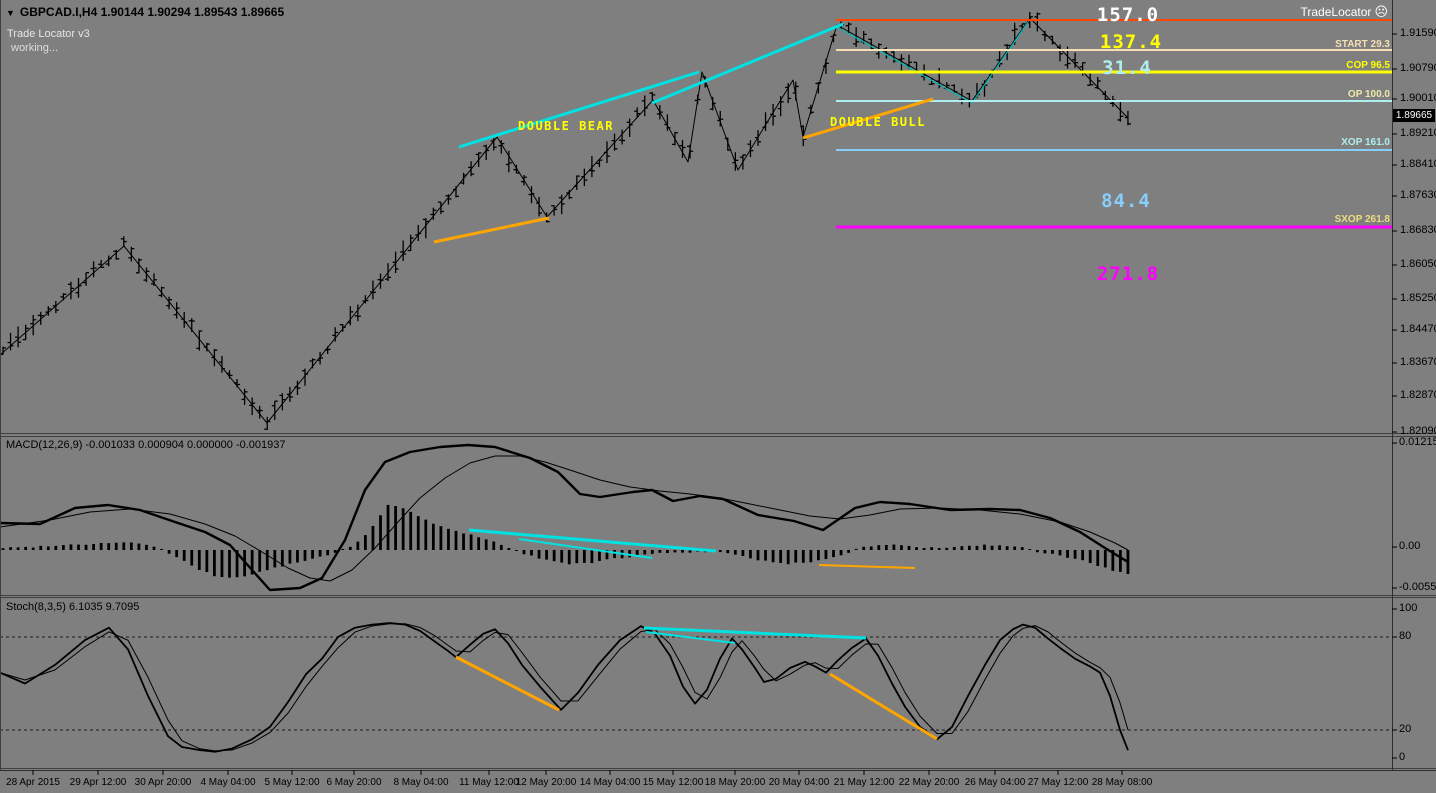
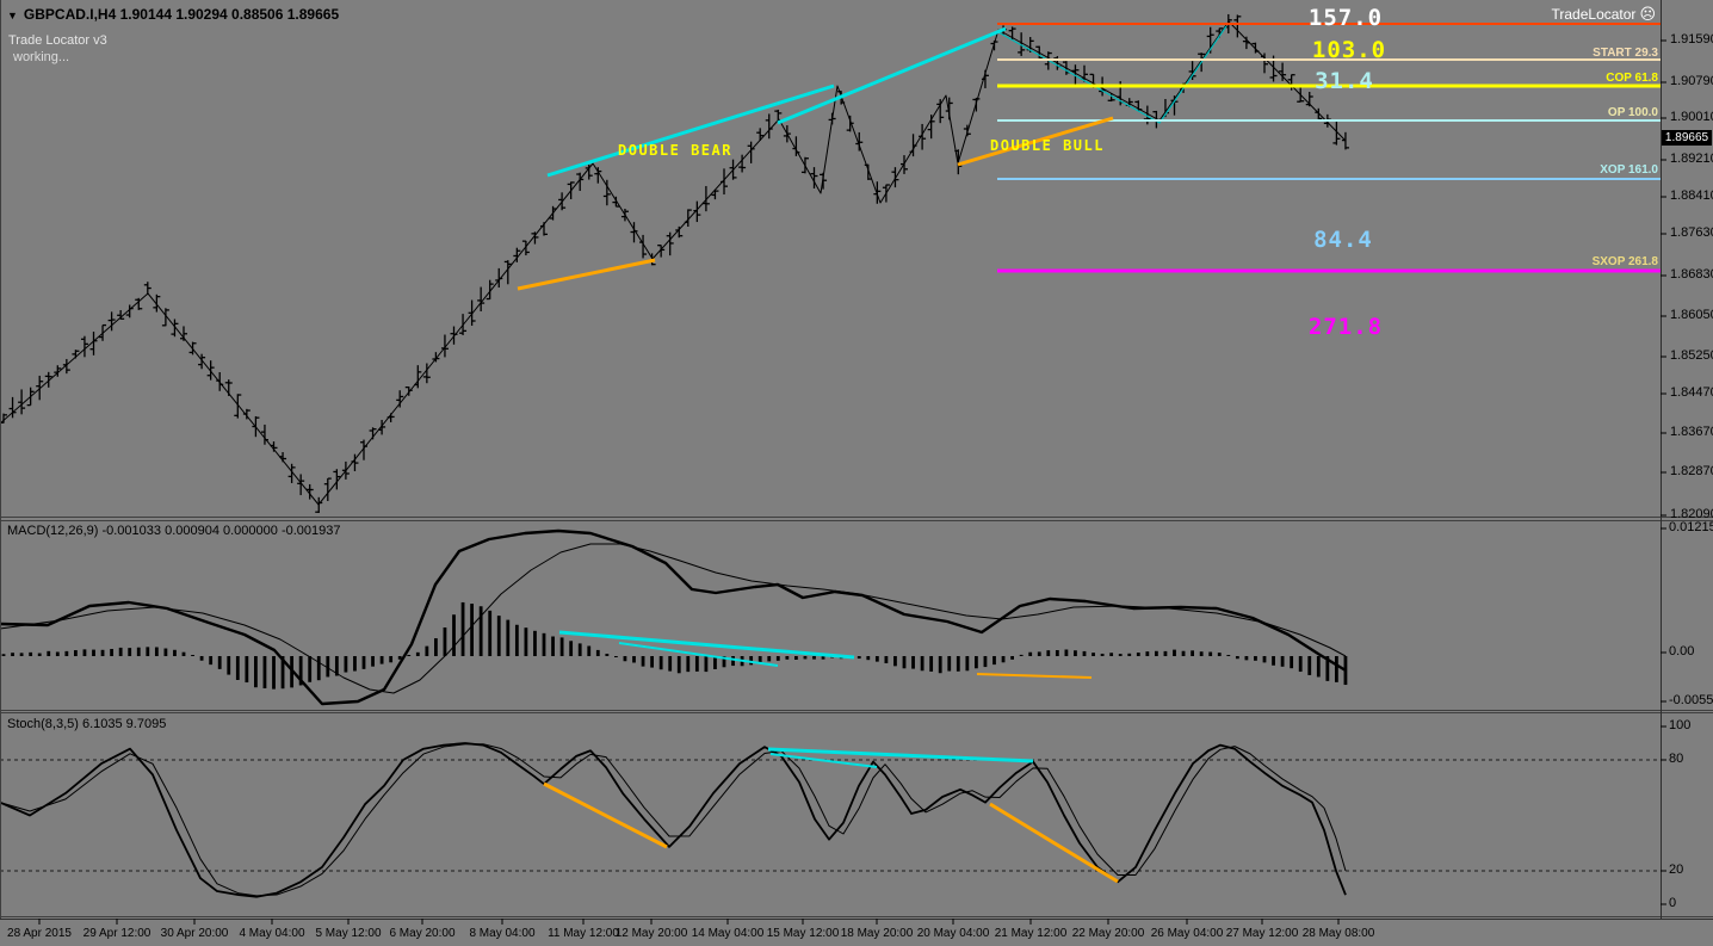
- ▼ GBPCAD.I,H4 1.90144 1.90294 1.89543 1.89665
+ ▼ GBPCAD.I,H4 1.90144 1.90294 0.88506 1.89665
  Trade Locator v3
  working...
  TradeLocator ☹
  MACD(12,26,9) -0.001033 0.000904 0.000000 -0.001937
  Stoch(8,3,5) 6.1035 9.7095
  1.9159
  1.9079
  1.9001
  1.8921
  1.8841
  1.8763
  1.8683
  1.8605
  1.8525
  1.8447
  1.8367
  1.8287
  1.8209
  0.0121
  0.00
  -0.0055
  100
  80
  20
  0
  28 Apr 2015
  29 Apr 12:00
  30 Apr 20:00
  4 May 04:00
  5 May 12:00
  6 May 20:00
  8 May 04:00
  11 May 12:00
  12 May 20:00
  14 May 04:00
  15 May 12:00
  18 May 20:00
  20 May 04:00
  21 May 12:00
  22 May 20:00
  26 May 04:00
  27 May 12:00
  28 May 08:00
  157.0
- 137.4
+ 103.0
  31.4
  84.4
  271.8
  START 29.3
- COP 96.5
+ COP 61.8
  OP 100.0
  XOP 161.0
  SXOP 261.8
  DOUBLE BEAR
  DOUBLE BULL
  1.89665
